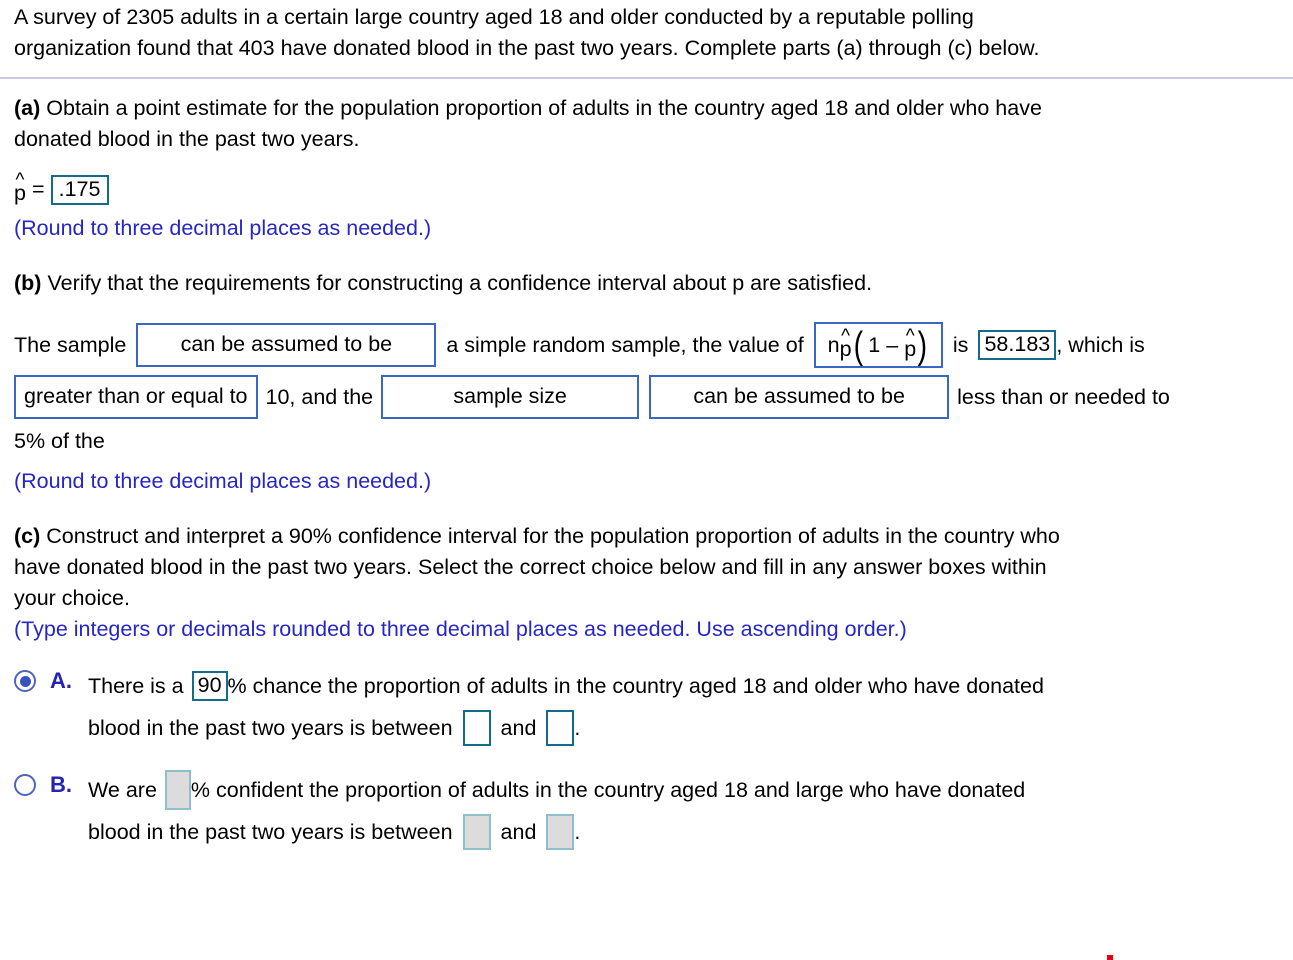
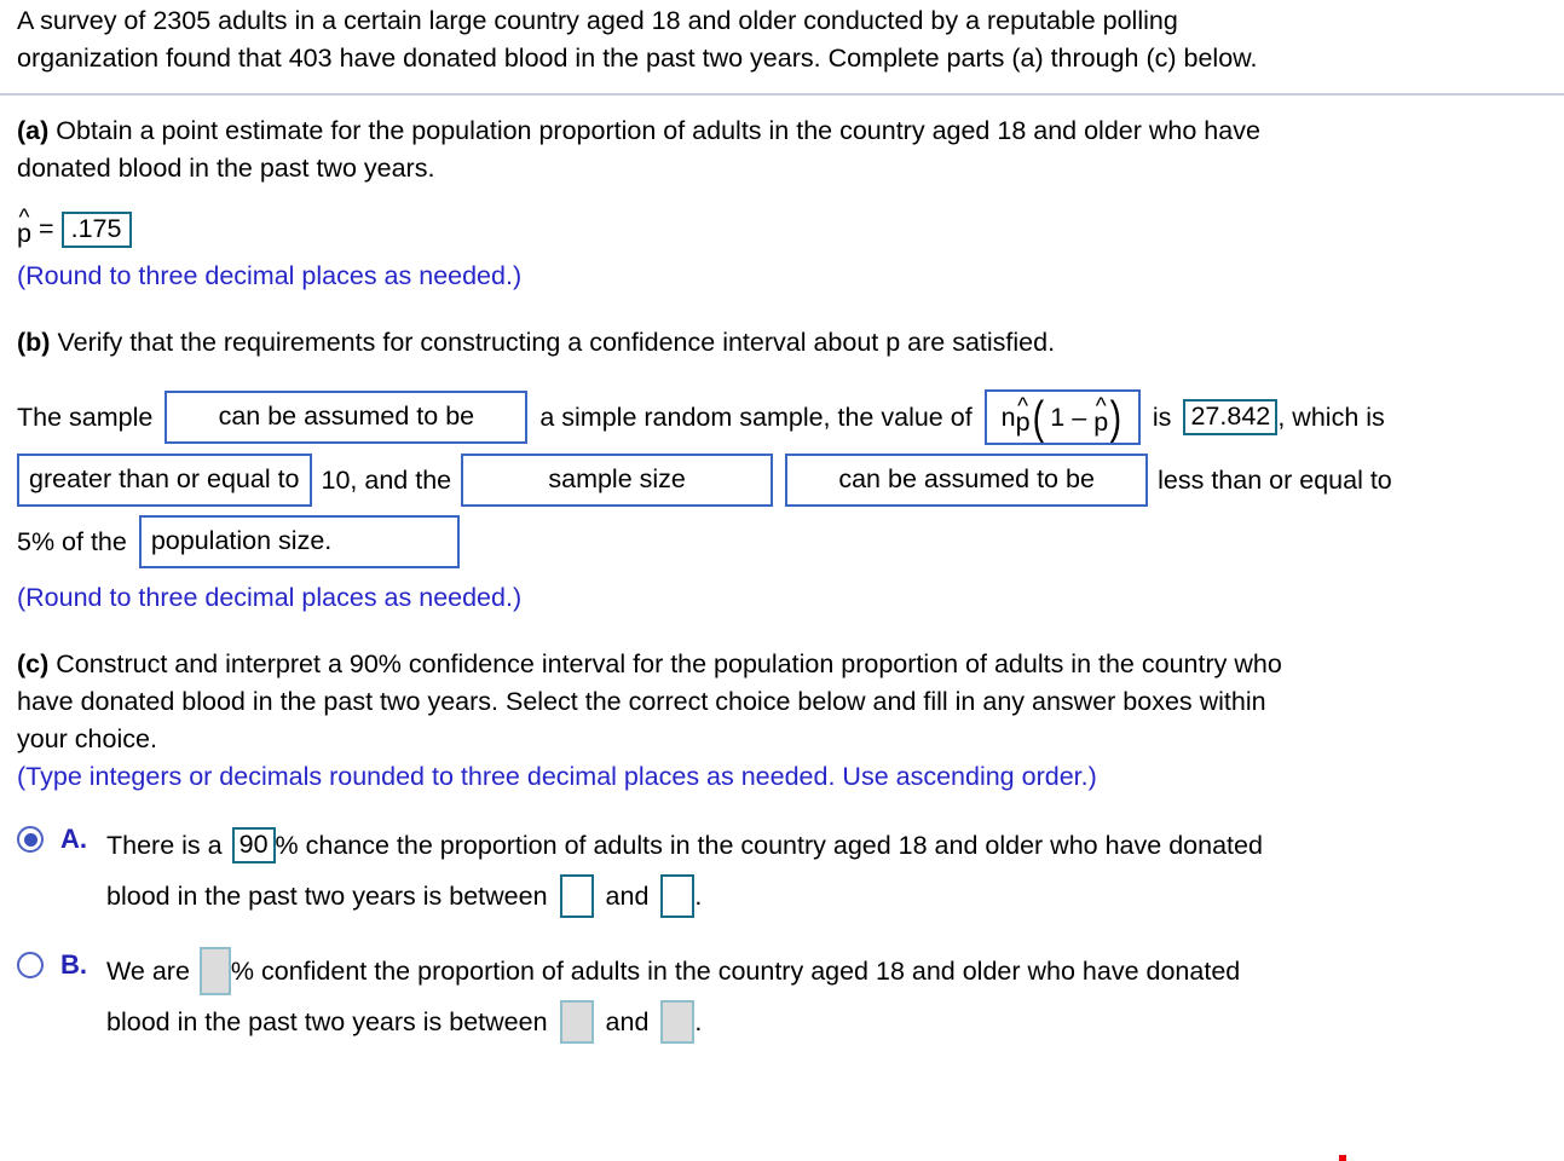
  A survey of 2305 adults in a certain large country aged 18 and older conducted by a reputable polling
  organization found that 403 have donated blood in the past two years. Complete parts (a) through (c) below.
  (a) Obtain a point estimate for the population proportion of adults in the country aged 18 and older who have
  donated blood in the past two years.
  ^
  p
  =
  .175
  (Round to three decimal places as needed.)
  (b) Verify that the requirements for constructing a confidence interval about p are satisfied.
  The sample
  can be assumed to be
  a simple random sample, the value of
  n
  ^
  p
  (
  1
  –
  ^
  p
  )
  is
- 58.183
+ 27.842
  , which is
  greater than or equal to
  10, and the
  sample size
  can be assumed to be
- less than or needed to
+ less than or equal to
  5% of the
+ population size.
  (Round to three decimal places as needed.)
  (c) Construct and interpret a 90% confidence interval for the population proportion of adults in the country who
  have donated blood in the past two years. Select the correct choice below and fill in any answer boxes within
  your choice.
  (Type integers or decimals rounded to three decimal places as needed. Use ascending order.)
  A.
  There is a
  90
  % chance the proportion of adults in the country aged 18 and older who have donated
  blood in the past two years is between
  and
  .
  B.
  We are
- % confident the proportion of adults in the country aged 18 and large who have donated
+ % confident the proportion of adults in the country aged 18 and older who have donated
  blood in the past two years is between
  and
  .
